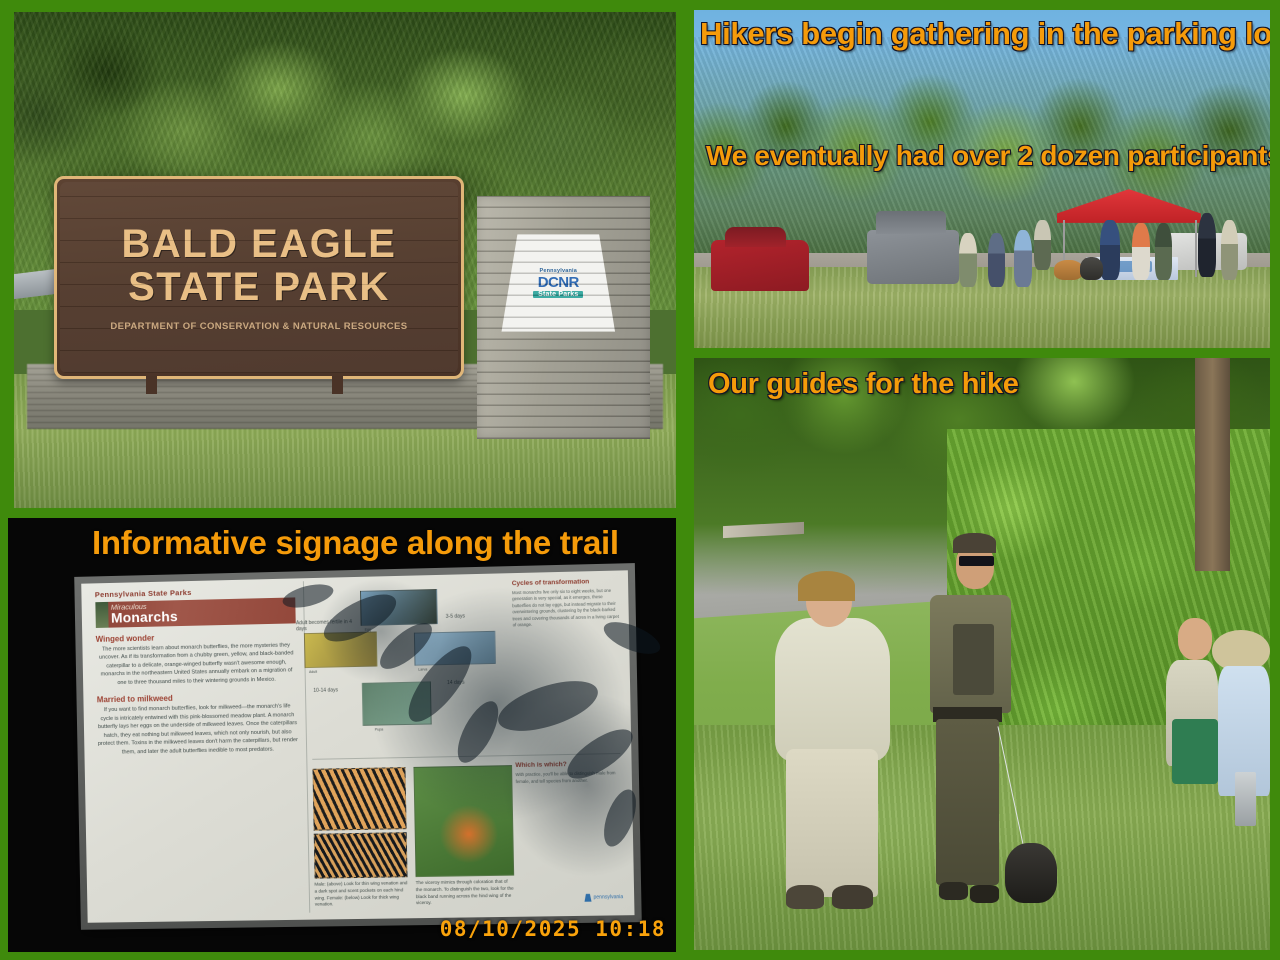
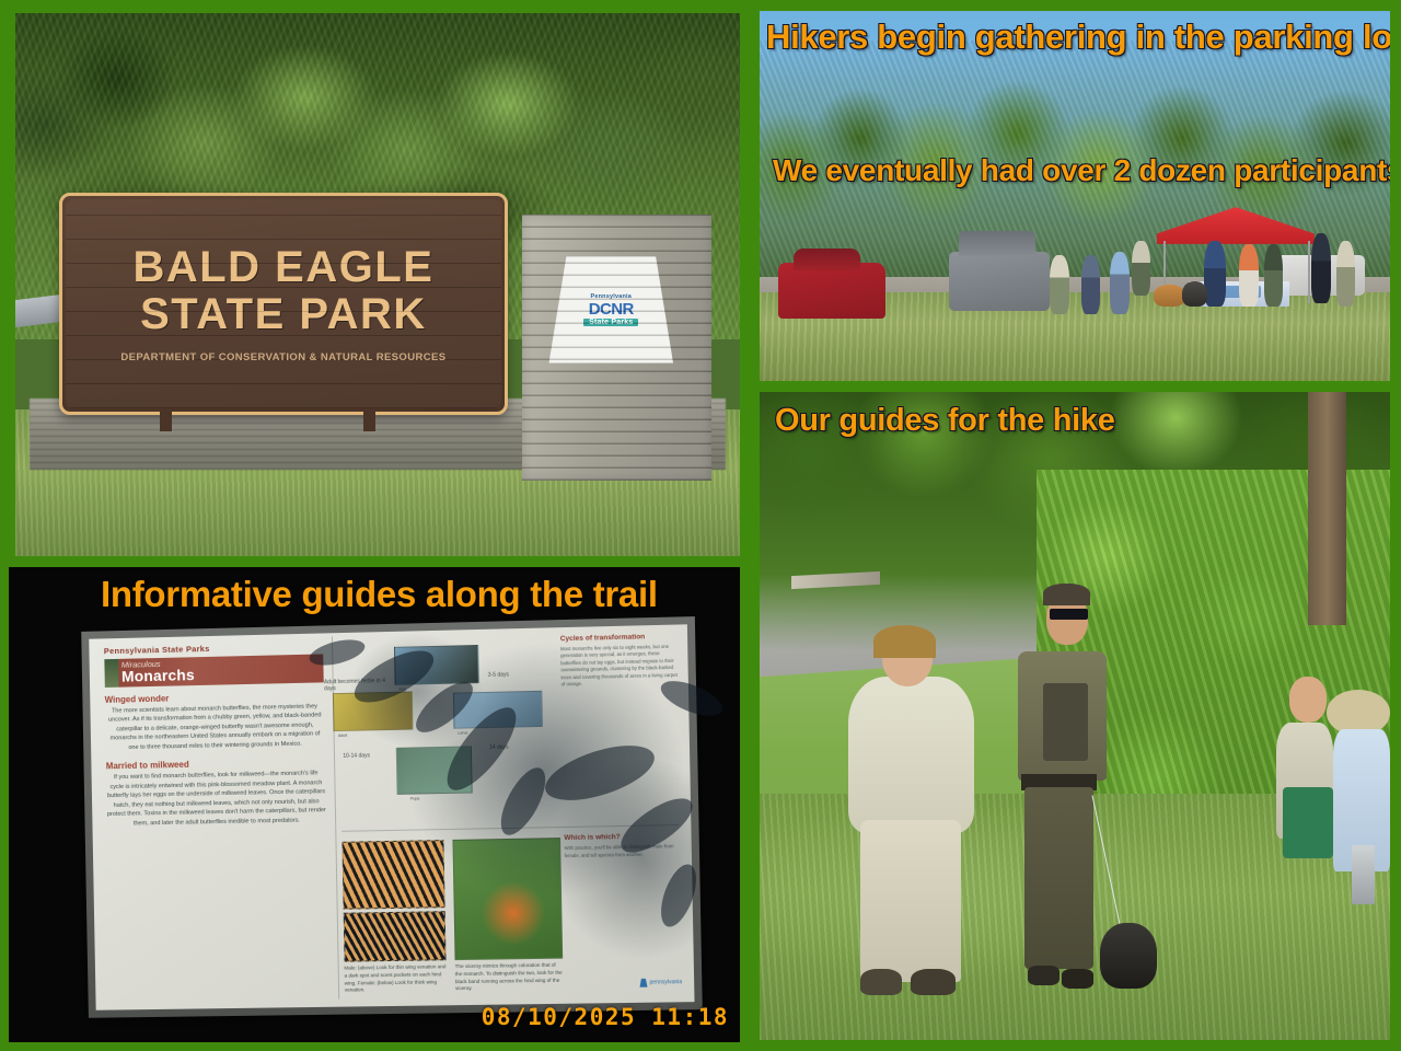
  DEPARTMENT OF CONSERVATION & NATURAL RESOURCES
  Hikers begin gathering in the parking lo
  We eventually had over 2 dozen participant
  Our guides for the hike
- Informative signage along the trail
+ Informative guides along the trail
- 08/10/2025 10:18
+ 08/10/2025 11:18
